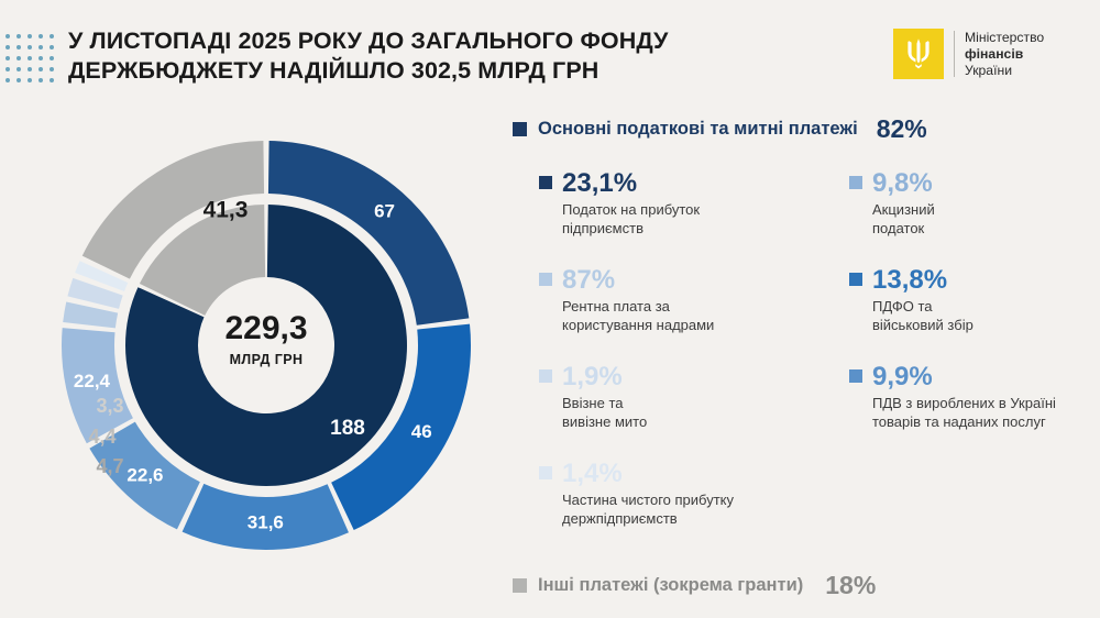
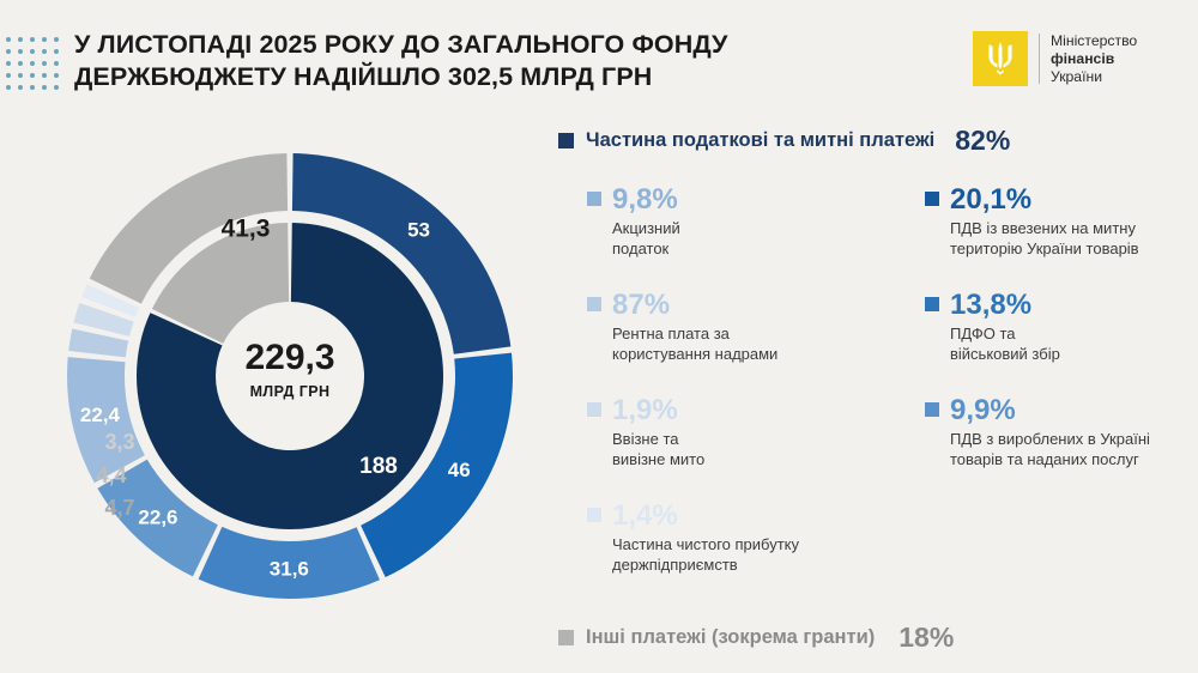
  У ЛИСТОПАДІ 2025 РОКУ ДО ЗАГАЛЬНОГО ФОНДУ
  ДЕРЖБЮДЖЕТУ НАДІЙШЛО 302,5 МЛРД ГРН
  Міністерство
  фінансів
  України
  229,3
  МЛРД ГРН
- 67
+ 53
  46
  31,6
  22,6
  22,4
  4,7
  4,4
  3,3
  41,3
  188
- Основні податкові та митні платежі
+ Частина податкові та митні платежі
  82%
- 23,1%
- Податок на прибуток
- підприємств
  9,8%
  Акцизний
  податок
+ 20,1%
+ ПДВ із ввезених на митну
+ територію України товарів
  87%
  Рентна плата за
  користування надрами
  13,8%
  ПДФО та
  військовий збір
  1,9%
  Ввізне та
  вивізне мито
  9,9%
  ПДВ з вироблених в Україні
  товарів та наданих послуг
  Частина чистого прибутку
  держпідприємств
  Інші платежі (зокрема гранти)
  18%
